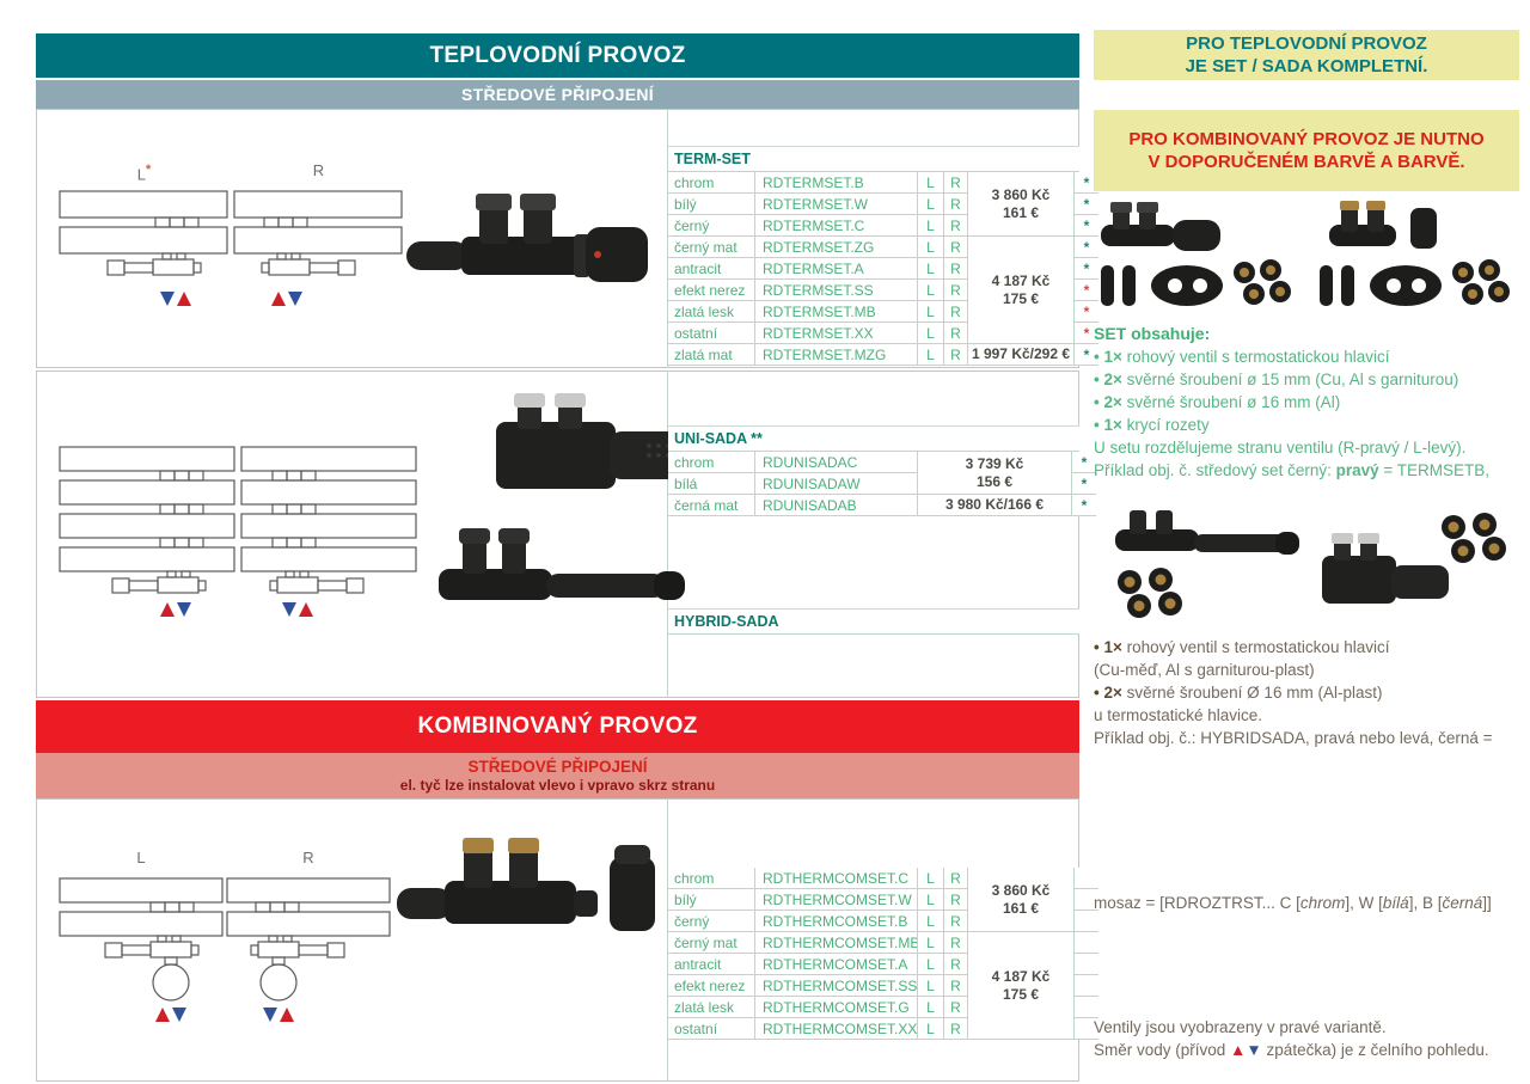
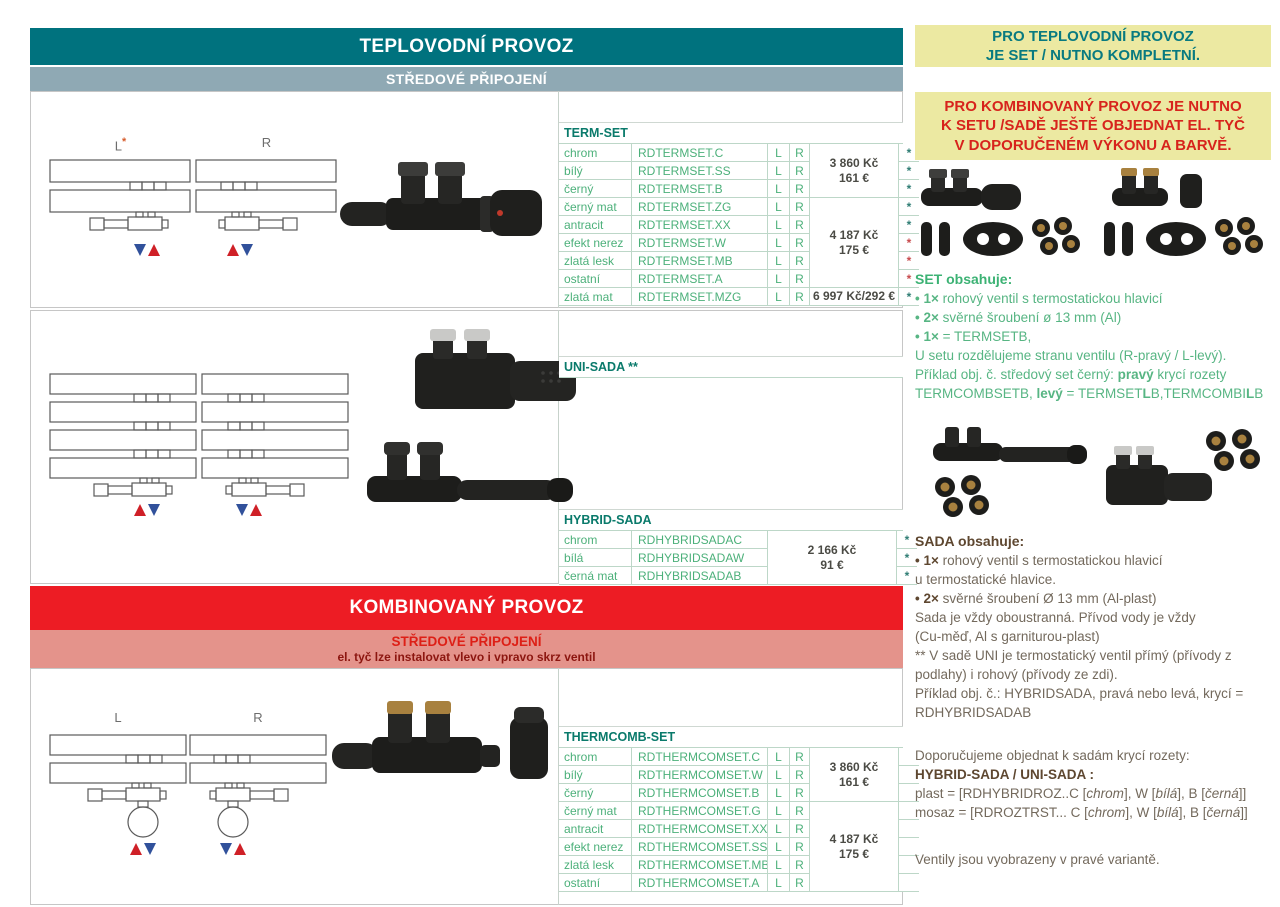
  TEPLOVODNÍ PROVOZ
  STŘEDOVÉ PŘIPOJENÍ
  L*
  R
  TERM-SET
- chrom	RDTERMSET.B	L	R	3 860 Kč161 €	*
+ chrom	RDTERMSET.C	L	R	3 860 Kč161 €	*
- bílý	RDTERMSET.W	L	R	*
+ bílý	RDTERMSET.SS	L	R	*
- černý	RDTERMSET.C	L	R	*
+ černý	RDTERMSET.B	L	R	*
  černý mat	RDTERMSET.ZG	L	R	4 187 Kč175 €	*
- antracit	RDTERMSET.A	L	R	*
+ antracit	RDTERMSET.XX	L	R	*
- efekt nerez	RDTERMSET.SS	L	R	*
+ efekt nerez	RDTERMSET.W	L	R	*
  zlatá lesk	RDTERMSET.MB	L	R	*
- ostatní	RDTERMSET.XX	L	R	*
+ ostatní	RDTERMSET.A	L	R	*
- zlatá mat	RDTERMSET.MZG	L	R	1 997 Kč/292 €	*
+ zlatá mat	RDTERMSET.MZG	L	R	6 997 Kč/292 €	*
  UNI-SADA **
- chrom	RDUNISADAC	3 739 Kč156 €	*
- bílá	RDUNISADAW	*
- černá mat	RDUNISADAB	3 980 Kč/166 €	*
  HYBRID-SADA
+ chrom	RDHYBRIDSADAC	2 166 Kč91 €	*
+ bílá	RDHYBRIDSADAW	*
+ černá mat	RDHYBRIDSADAB	*
  KOMBINOVANÝ PROVOZ
  STŘEDOVÉ PŘIPOJENÍ
- el. tyč lze instalovat vlevo i vpravo skrz stranu
+ el. tyč lze instalovat vlevo i vpravo skrz ventil
  L
  R
+ THERMCOMB-SET
  chrom	RDTHERMCOMSET.C	L	R	3 860 Kč161 €
  bílý	RDTHERMCOMSET.W	L	R
  černý	RDTHERMCOMSET.B	L	R
- černý mat	RDTHERMCOMSET.MB	L	R	4 187 Kč175 €
+ černý mat	RDTHERMCOMSET.G	L	R	4 187 Kč175 €
- antracit	RDTHERMCOMSET.A	L	R
+ antracit	RDTHERMCOMSET.XX	L	R
  efekt nerez	RDTHERMCOMSET.SS	L	R
- zlatá lesk	RDTHERMCOMSET.G	L	R
+ zlatá lesk	RDTHERMCOMSET.MB	L	R
- ostatní	RDTHERMCOMSET.XX	L	R
+ ostatní	RDTHERMCOMSET.A	L	R
  PRO TEPLOVODNÍ PROVOZ
- JE SET / SADA KOMPLETNÍ.
+ JE SET / NUTNO KOMPLETNÍ.
  PRO KOMBINOVANÝ PROVOZ JE NUTNO
+ K SETU /SADĚ JEŠTĚ OBJEDNAT EL. TYČ
- V DOPORUČENÉM BARVĚ A BARVĚ.
+ V DOPORUČENÉM VÝKONU A BARVĚ.
  SET obsahuje:
  • 1× rohový ventil s termostatickou hlavicí
- • 2× svěrné šroubení ø 15 mm (Cu, Al s garniturou)
- • 2× svěrné šroubení ø 16 mm (Al)
+ • 2× svěrné šroubení ø 13 mm (Al)
- • 1× krycí rozety
+ • 1× = TERMSETB,
  U setu rozdělujeme stranu ventilu (R-pravý / L-levý).
- Příklad obj. č. středový set černý: pravý = TERMSETB,
+ Příklad obj. č. středový set černý: pravý krycí rozety
+ TERMCOMBSETB, levý = TERMSETLB,TERMCOMBILB
+ SADA obsahuje:
  • 1× rohový ventil s termostatickou hlavicí
- (Cu-měď, Al s garniturou-plast)
+ u termostatické hlavice.
- • 2× svěrné šroubení Ø 16 mm (Al-plast)
+ • 2× svěrné šroubení Ø 13 mm (Al-plast)
+ Sada je vždy oboustranná. Přívod vody je vždy
- u termostatické hlavice.
+ (Cu-měď, Al s garniturou-plast)
+ ** V sadě UNI je termostatický ventil přímý (přívody z
+ podlahy) i rohový (přívody ze zdi).
- Příklad obj. č.: HYBRIDSADA, pravá nebo levá, černá =
+ Příklad obj. č.: HYBRIDSADA, pravá nebo levá, krycí =
+ RDHYBRIDSADAB
+ Doporučujeme objednat k sadám krycí rozety:
+ HYBRID-SADA / UNI-SADA :
+ plast = [RDHYBRIDROZ..C [chrom], W [bílá], B [černá]]
  mosaz = [RDROZTRST... C [chrom], W [bílá], B [černá]]
  Ventily jsou vyobrazeny v pravé variantě.
- Směr vody (přívod ▲▼ zpátečka) je z čelního pohledu.
